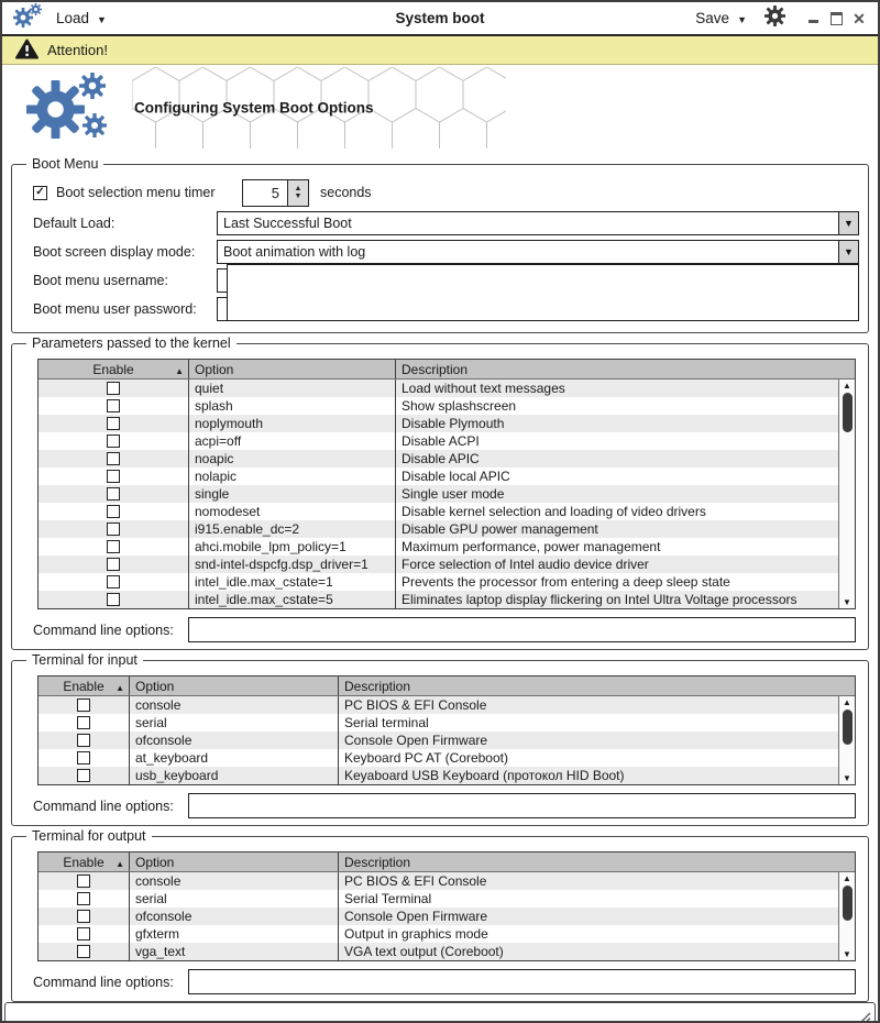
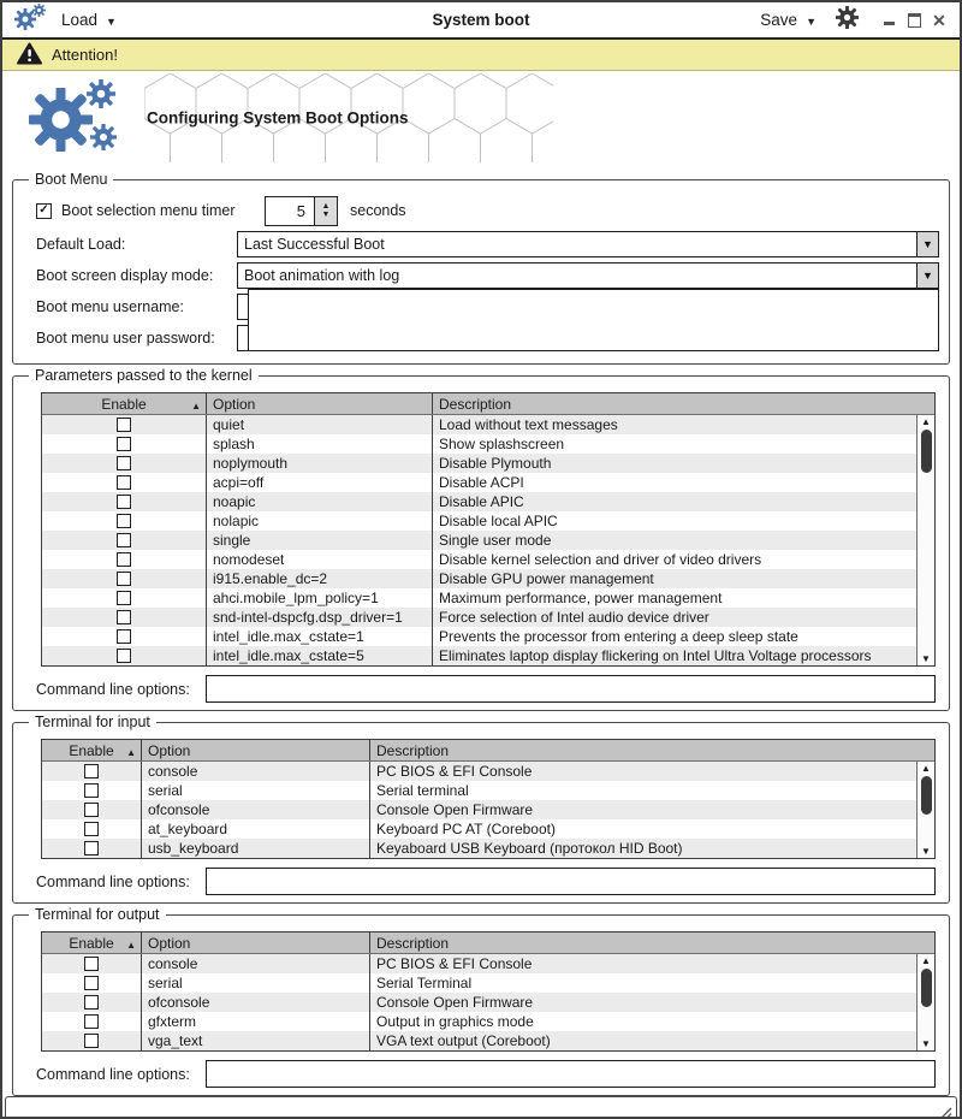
  Load
  System boot
  Save
  Attention!
  Configuring System Boot Options
  Boot Menu
  Boot selection menu timer
  5
  seconds
  Default Load:
  Last Successful Boot
  Boot screen display mode:
  Boot animation with log
  Boot menu username:
  Boot menu user password:
  Parameters passed to the kernel
  Enable
  Option
  Description
  quiet
  Load without text messages
  splash
  Show splashscreen
  noplymouth
  Disable Plymouth
  acpi=off
  Disable ACPI
  noapic
  Disable APIC
  nolapic
  Disable local APIC
  single
  Single user mode
  nomodeset
- Disable kernel selection and loading of video drivers
+ Disable kernel selection and driver of video drivers
  i915.enable_dc=2
  Disable GPU power management
  ahci.mobile_lpm_policy=1
  Maximum performance, power management
  snd-intel-dspcfg.dsp_driver=1
  Force selection of Intel audio device driver
  intel_idle.max_cstate=1
  Prevents the processor from entering a deep sleep state
  intel_idle.max_cstate=5
  Eliminates laptop display flickering on Intel Ultra Voltage processors
  Command line options:
  Terminal for input
  Enable
  Option
  Description
  console
  PC BIOS & EFI Console
  serial
  Serial terminal
  ofconsole
  Console Open Firmware
  at_keyboard
  Keyboard PC AT (Coreboot)
  usb_keyboard
  Keyaboard USB Keyboard (протокол HID Boot)
  Command line options:
  Terminal for output
  Enable
  Option
  Description
  console
  PC BIOS & EFI Console
  serial
  Serial Terminal
  ofconsole
  Console Open Firmware
  gfxterm
  Output in graphics mode
  vga_text
  VGA text output (Coreboot)
  Command line options:
